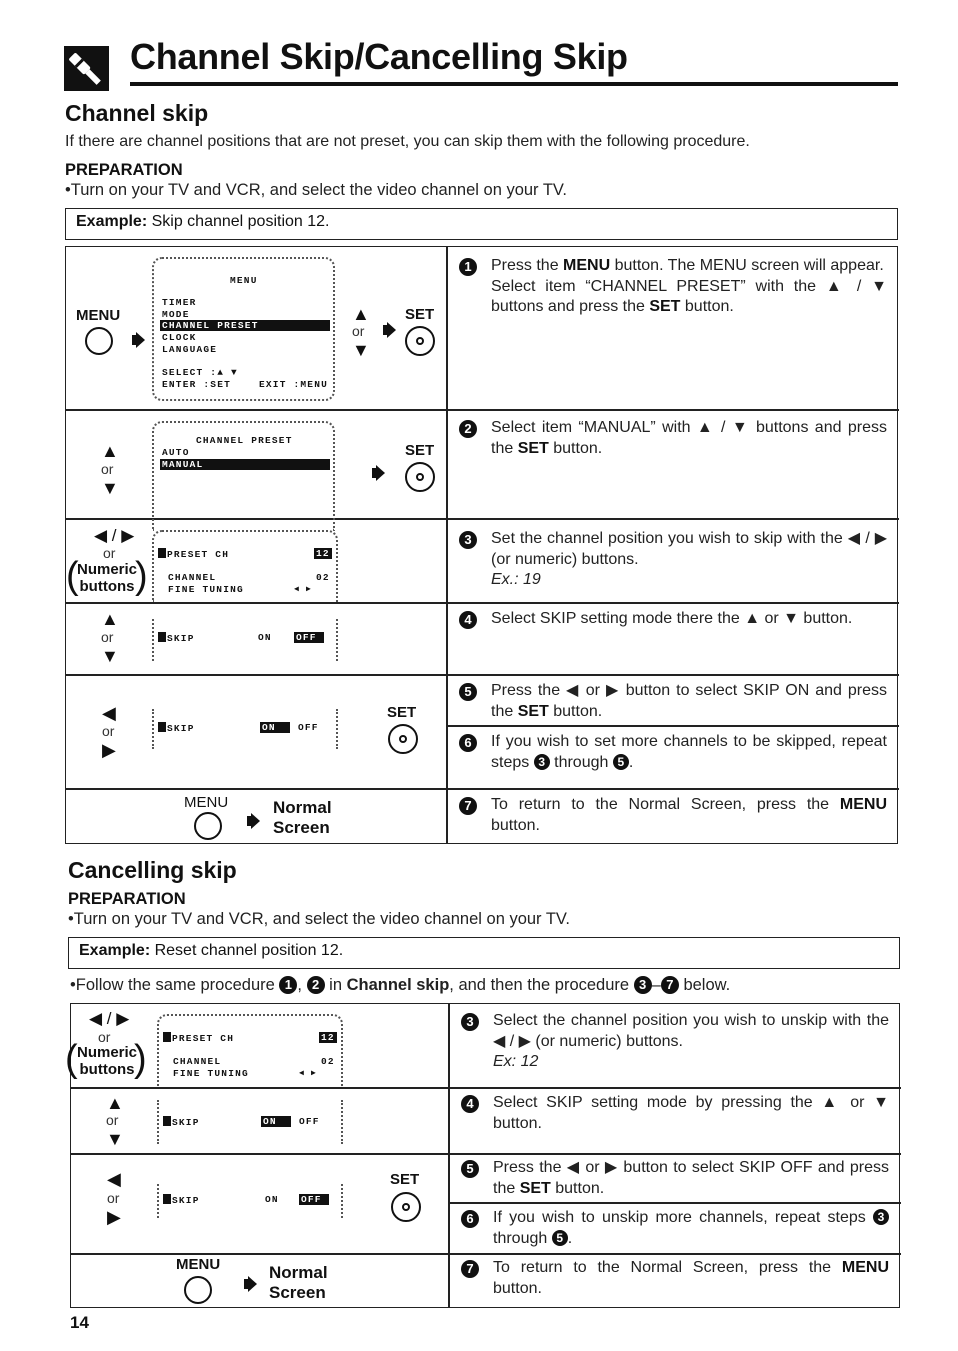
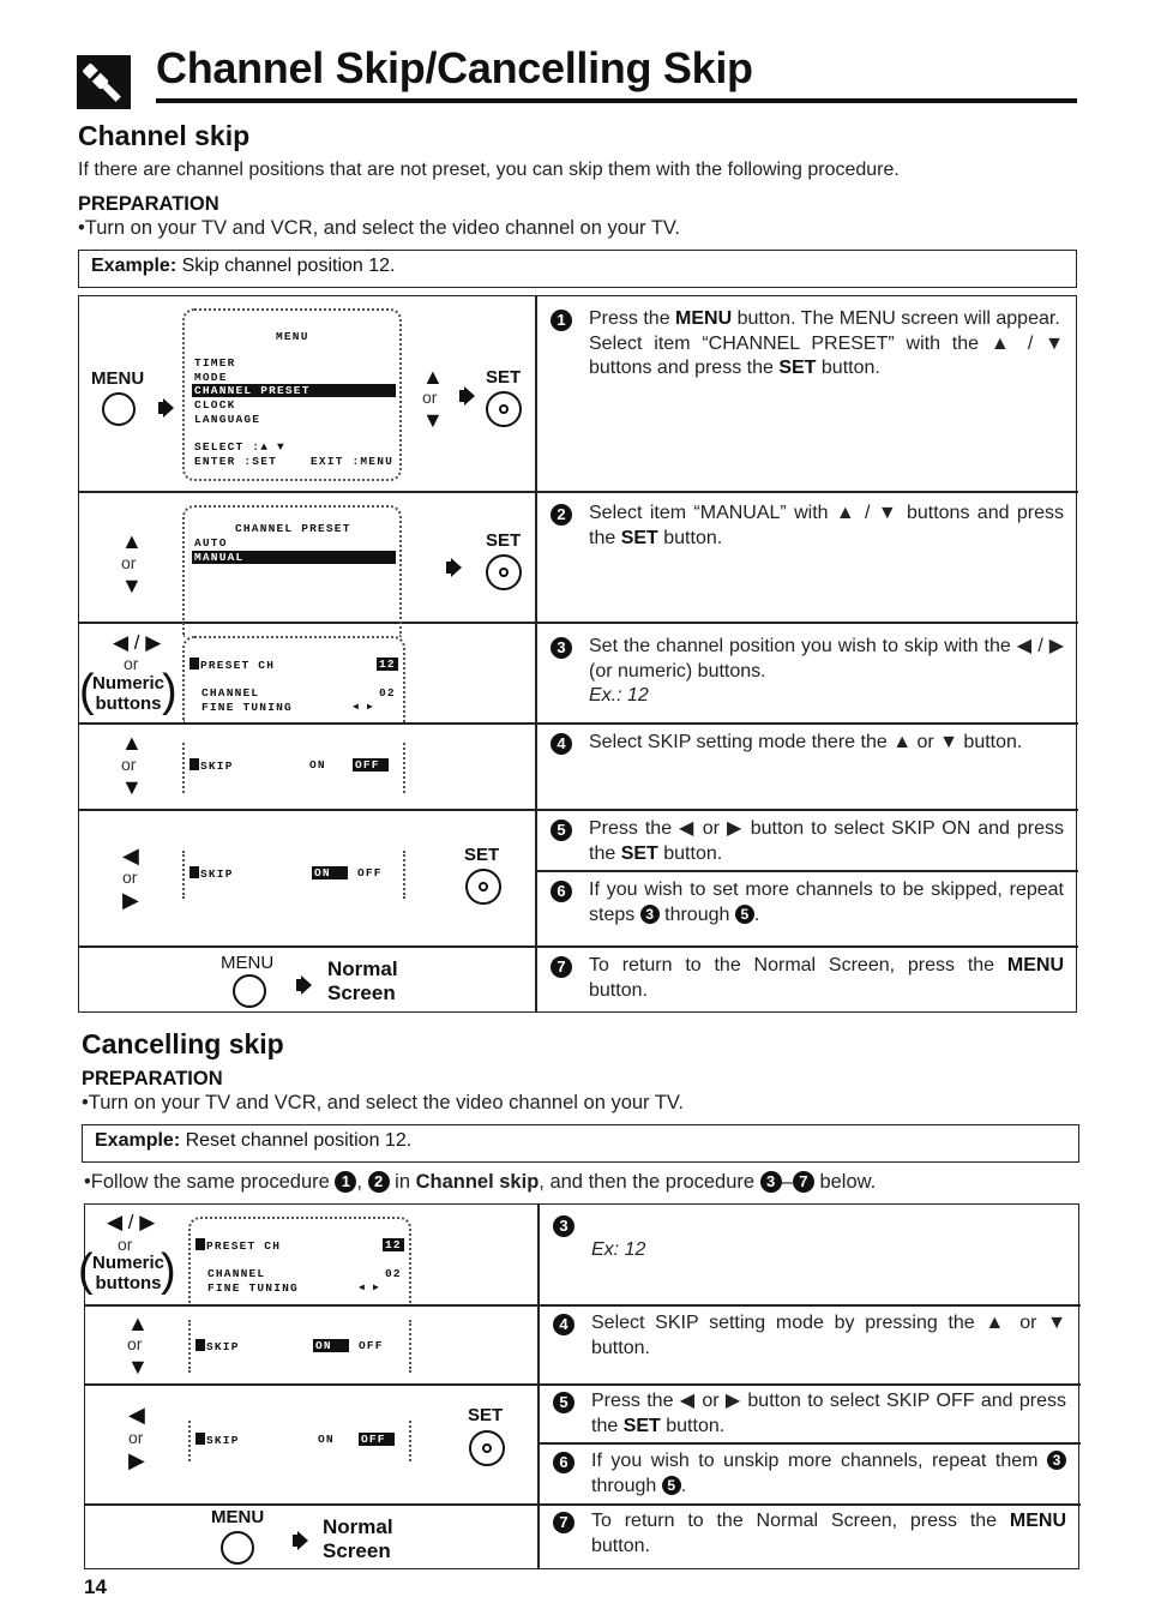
  Channel Skip/Cancelling Skip
  Channel skip
  If there are channel positions that are not preset, you can skip them with the following procedure.
  PREPARATION
  •Turn on your TV and VCR, and select the video channel on your TV.
  Example: Skip channel position 12.
  MENU
  MENU
  TIMER
  MODE
  CHANNEL PRESET
  CLOCK
  LANGUAGE
  SELECT :▲ ▼
  ENTER :SET
  EXIT :MENU
  ▲
  or
  ▼
  SET
  1
  Press the MENU button. The MENU screen will appear.
  Select item “CHANNEL PRESET” with the ▲ / ▼ buttons and press the SET button.
  ▲
  or
  ▼
  CHANNEL PRESET
  AUTO
  MANUAL
  SET
  2
  Select item “MANUAL” with ▲ / ▼ buttons and press the SET button.
  ◀ / ▶
  or
  (
  Numeric
  buttons
  )
  PRESET CH
  12
  CHANNEL
  02
  FINE TUNING
  ◀ ▶
  3
  Set the channel position you wish to skip with the ◀ / ▶ (or numeric) buttons.
- Ex.: 19
+ Ex.: 12
  ▲
  or
  ▼
  SKIP
  ON
  OFF
  4
  Select SKIP setting mode there the ▲ or ▼ button.
  ◀
  or
  ▶
  SKIP
  ON
  OFF
  SET
  5
  Press the ◀ or ▶ button to select SKIP ON and press the SET button.
  6
  If you wish to set more channels to be skipped, repeat steps 3 through 5 .
  MENU
  Normal
  Screen
  7
  To return to the Normal Screen, press the MENU button.
  Cancelling skip
  PREPARATION
  •Turn on your TV and VCR, and select the video channel on your TV.
  Example: Reset channel position 12.
  •Follow the same procedure 1 , 2 in Channel skip, and then the procedure 3 – 7 below.
  ◀ / ▶
  or
  (
  Numeric
  buttons
  )
  PRESET CH
  12
  CHANNEL
  02
  FINE TUNING
  ◀ ▶
  3
- Select the channel position you wish to unskip with the ◀ / ▶ (or numeric) buttons.
  Ex: 12
  ▲
  or
  ▼
  SKIP
  ON
  OFF
  4
  Select SKIP setting mode by pressing the ▲ or ▼ button.
  ◀
  or
  ▶
  SKIP
  ON
  OFF
  SET
  5
  Press the ◀ or ▶ button to select SKIP OFF and press the SET button.
  6
- If you wish to unskip more channels, repeat steps 3 through 5 .
+ If you wish to unskip more channels, repeat them 3 through 5 .
  MENU
  Normal
  Screen
  7
  To return to the Normal Screen, press the MENU button.
  14
